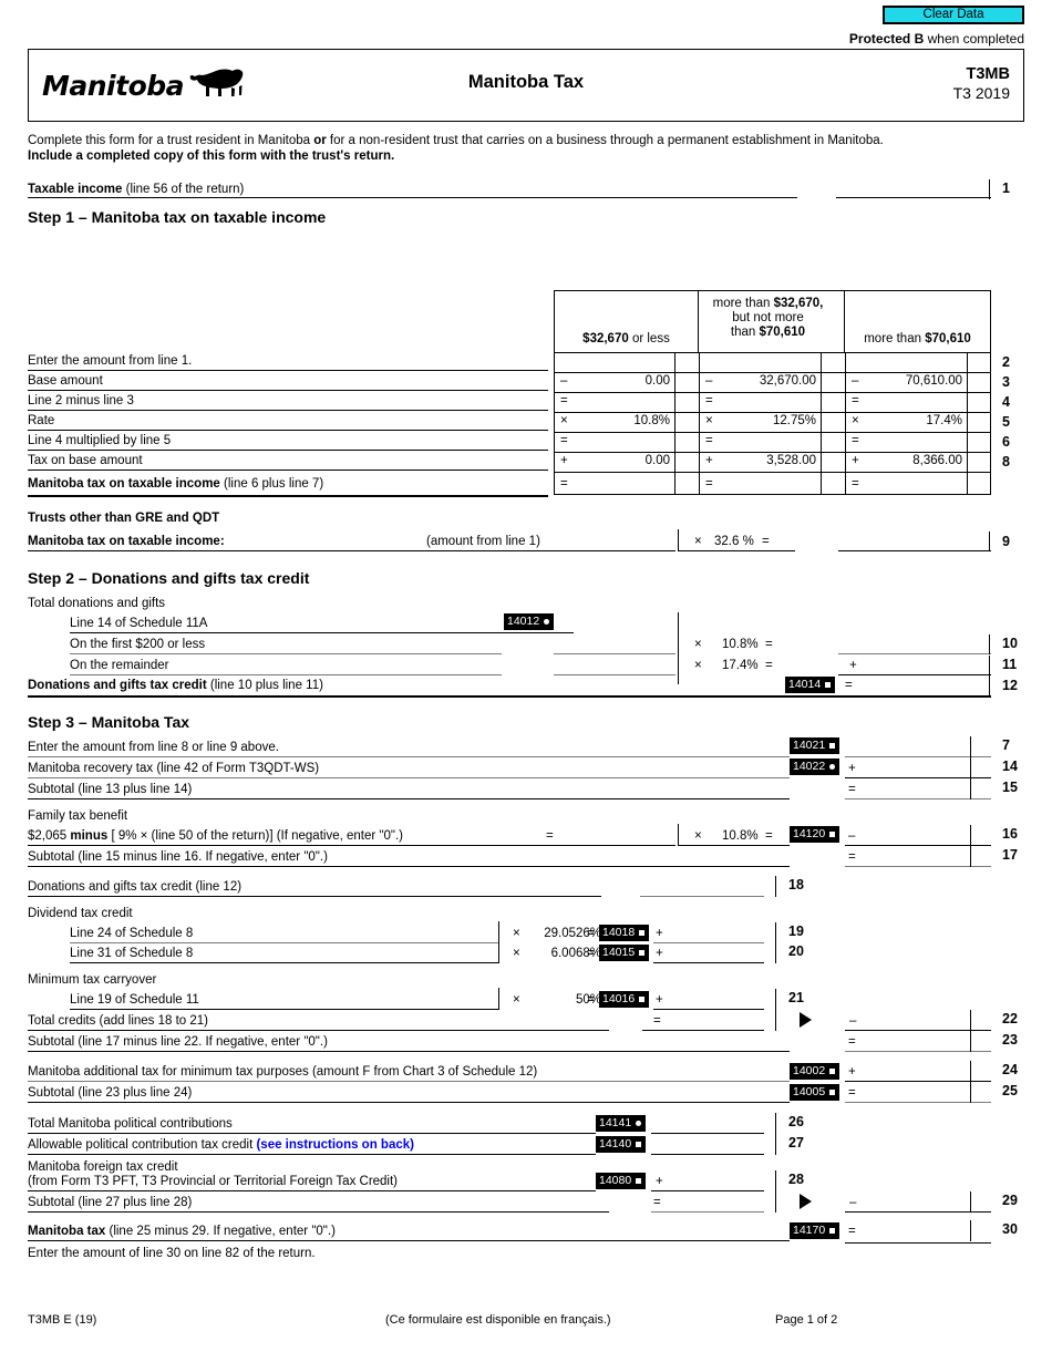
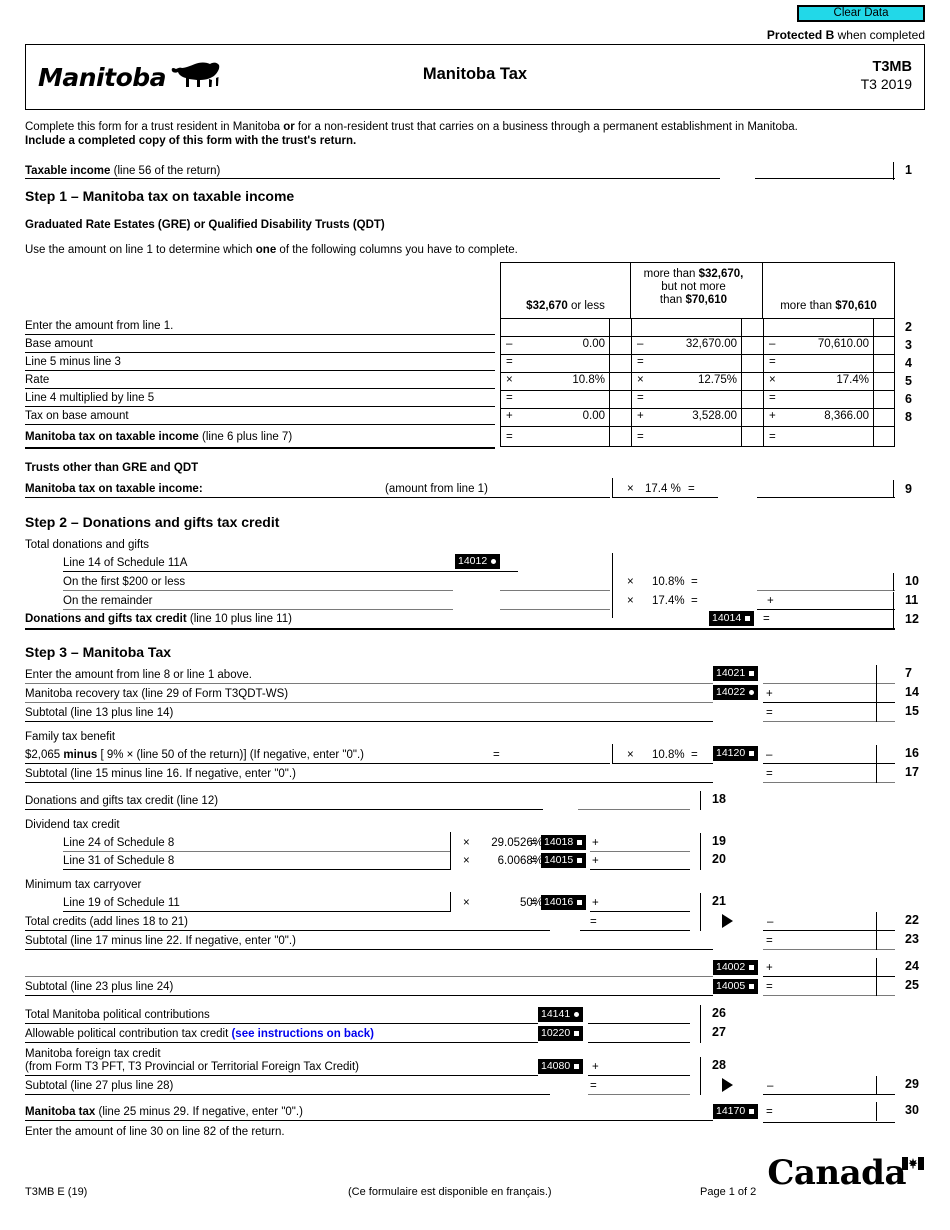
  Clear Data
  Protected B when completed
  Manitoba
  Manitoba Tax
  T3MB
  T3 2019
  Complete this form for a trust resident in Manitoba or for a non-resident trust that carries on a business through a permanent establishment in Manitoba.
  Include a completed copy of this form with the trust's return.
  Taxable income (line 56 of the return)
  1
  Step 1 – Manitoba tax on taxable income
+ Graduated Rate Estates (GRE) or Qualified Disability Trusts (QDT)
+ Use the amount on line 1 to determine which one of the following columns you have to complete.
  $32,670 or less
  more than $32,670,
  but not more
  than $70,610
  more than $70,610
  Enter the amount from line 1.
  2
  Base amount
  –
  0.00
  –
  32,670.00
  –
  70,610.00
  3
- Line 2 minus line 3
+ Line 5 minus line 3
  =
  =
  =
  4
  Rate
  ×
  10.8%
  ×
  12.75%
  ×
  17.4%
  5
  Line 4 multiplied by line 5
  =
  =
  =
  6
  Tax on base amount
  +
  0.00
  +
  3,528.00
  +
  8,366.00
  8
  Manitoba tax on taxable income (line 6 plus line 7)
  =
  =
  =
  Trusts other than GRE and QDT
  Manitoba tax on taxable income:
  (amount from line 1)
  ×
- 32.6 %
+ 17.4 %
  =
  9
  Step 2 – Donations and gifts tax credit
  Total donations and gifts
  Line 14 of Schedule 11A
  14012
  On the first $200 or less
  ×
  10.8%
  =
  10
  On the remainder
  ×
  17.4%
  =
  +
  11
  Donations and gifts tax credit (line 10 plus line 11)
  14014
  =
  12
  Step 3 – Manitoba Tax
- Enter the amount from line 8 or line 9 above.
+ Enter the amount from line 8 or line 1 above.
  14021
  7
- Manitoba recovery tax (line 42 of Form T3QDT-WS)
+ Manitoba recovery tax (line 29 of Form T3QDT-WS)
  14022
  +
  14
  Subtotal (line 13 plus line 14)
  =
  15
  Family tax benefit
  $2,065 minus [ 9% × (line 50 of the return)] (If negative, enter "0".)
  =
  ×
  10.8%
  =
  14120
  –
  16
  Subtotal (line 15 minus line 16. If negative, enter "0".)
  =
  17
  Donations and gifts tax credit (line 12)
  18
  Dividend tax credit
  Line 24 of Schedule 8
  ×
  29.0526%
  =
  14018
  +
  19
  Line 31 of Schedule 8
  ×
  6.0068%
  =
  14015
  +
  20
  Minimum tax carryover
  Line 19 of Schedule 11
  ×
  50%
  =
  14016
  +
  21
  Total credits (add lines 18 to 21)
  =
  –
  22
  Subtotal (line 17 minus line 22. If negative, enter "0".)
  =
  23
- Manitoba additional tax for minimum tax purposes (amount F from Chart 3 of Schedule 12)
  14002
  +
  24
  Subtotal (line 23 plus line 24)
  14005
  =
  25
  Total Manitoba political contributions
  14141
  26
  Allowable political contribution tax credit (see instructions on back)
- 14140
+ 10220
  27
  Manitoba foreign tax credit
  (from Form T3 PFT, T3 Provincial or Territorial Foreign Tax Credit)
  14080
  +
  28
  Subtotal (line 27 plus line 28)
  =
  –
  29
  Manitoba tax (line 25 minus 29. If negative, enter "0".)
  14170
  =
  30
  Enter the amount of line 30 on line 82 of the return.
  T3MB E (19)
  (Ce formulaire est disponible en français.)
  Page 1 of 2
+ Canada
